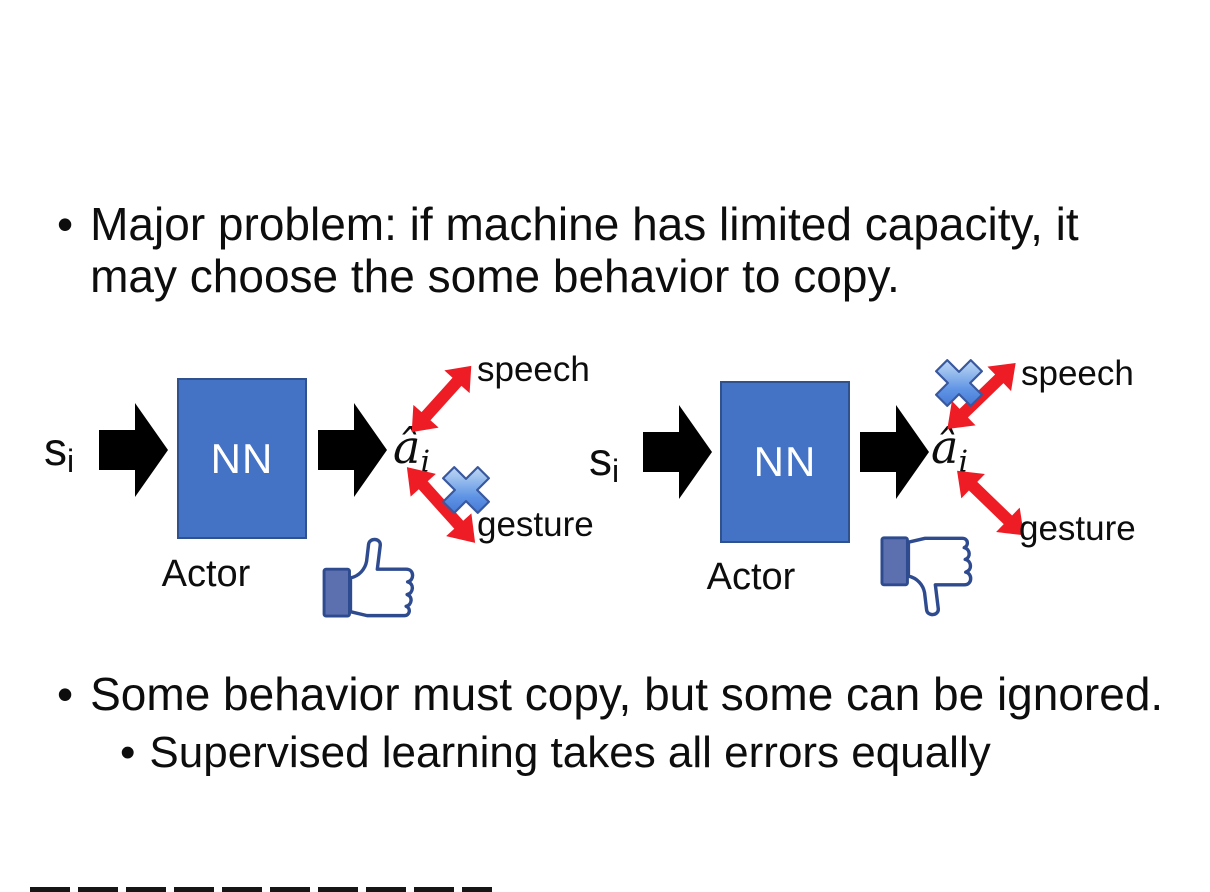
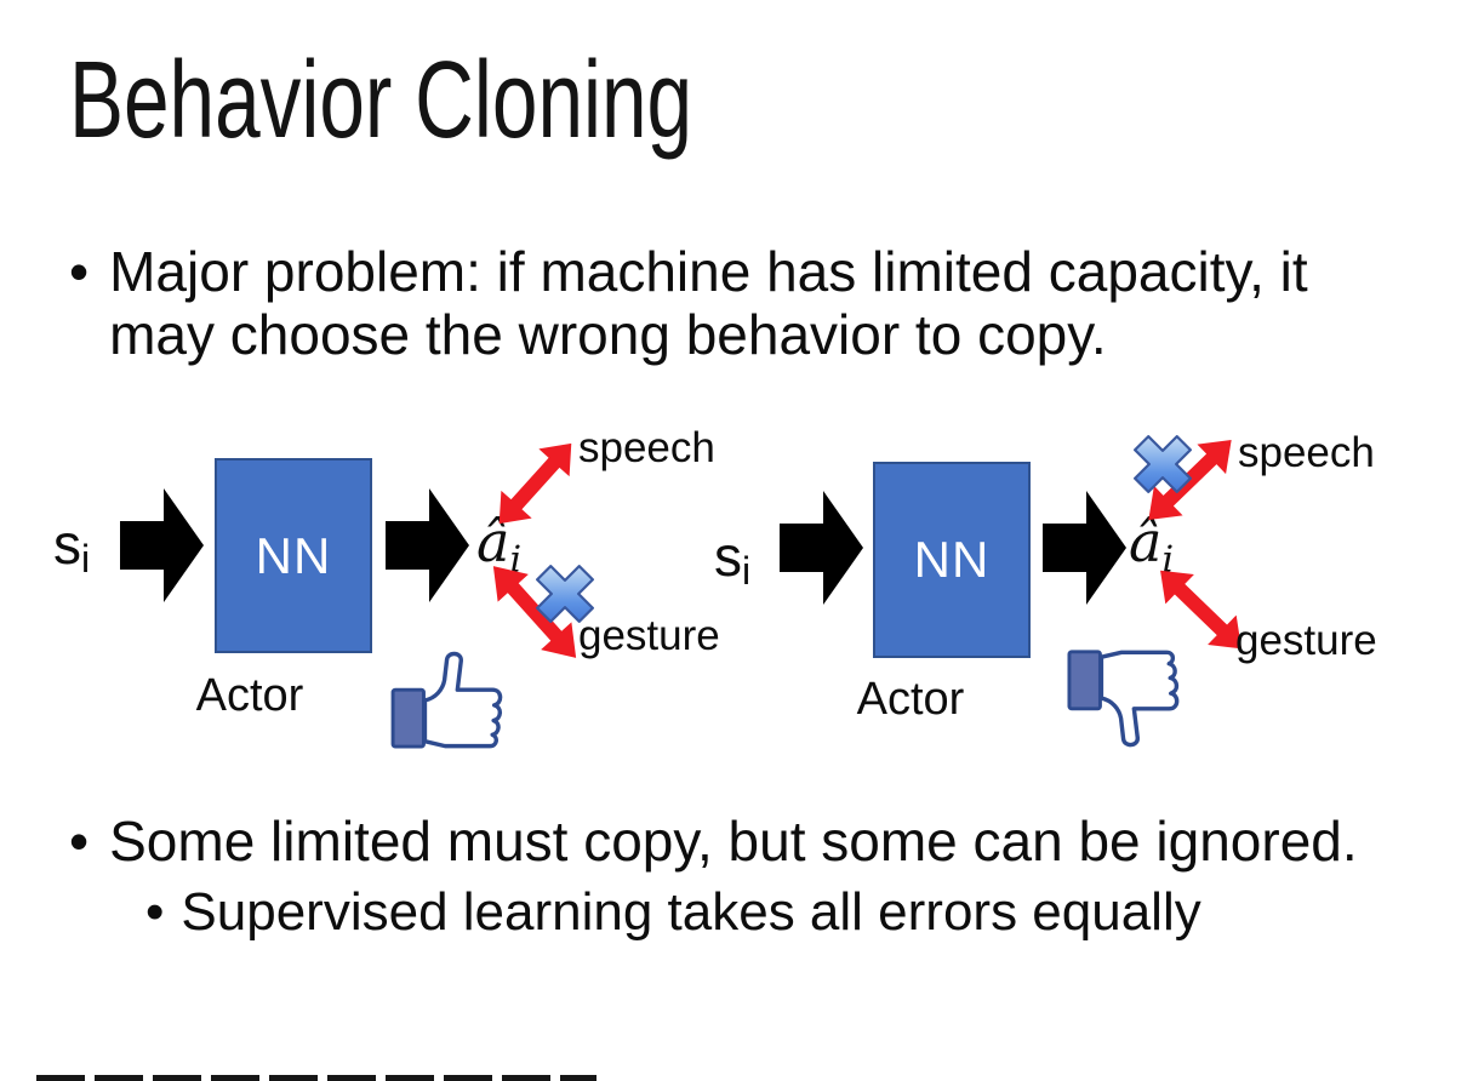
+ Behavior Cloning
  •
  Major problem: if machine has limited capacity, it
- may choose the some behavior to copy.
+ may choose the wrong behavior to copy.
  si
  NN
  Actor
  âi
  speech
  gesture
  si
  NN
  Actor
  âi
  speech
  gesture
  •
- Some behavior must copy, but some can be ignored.
+ Some limited must copy, but some can be ignored.
  •
  Supervised learning takes all errors equally
